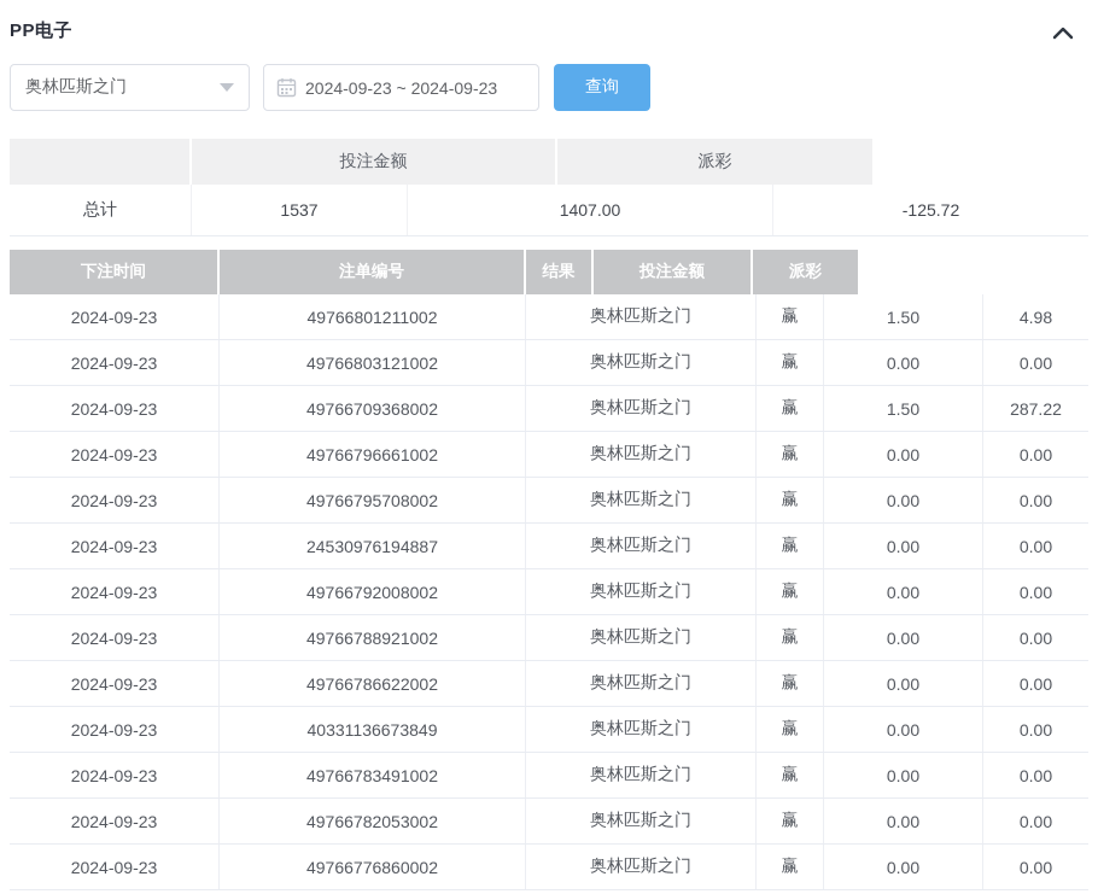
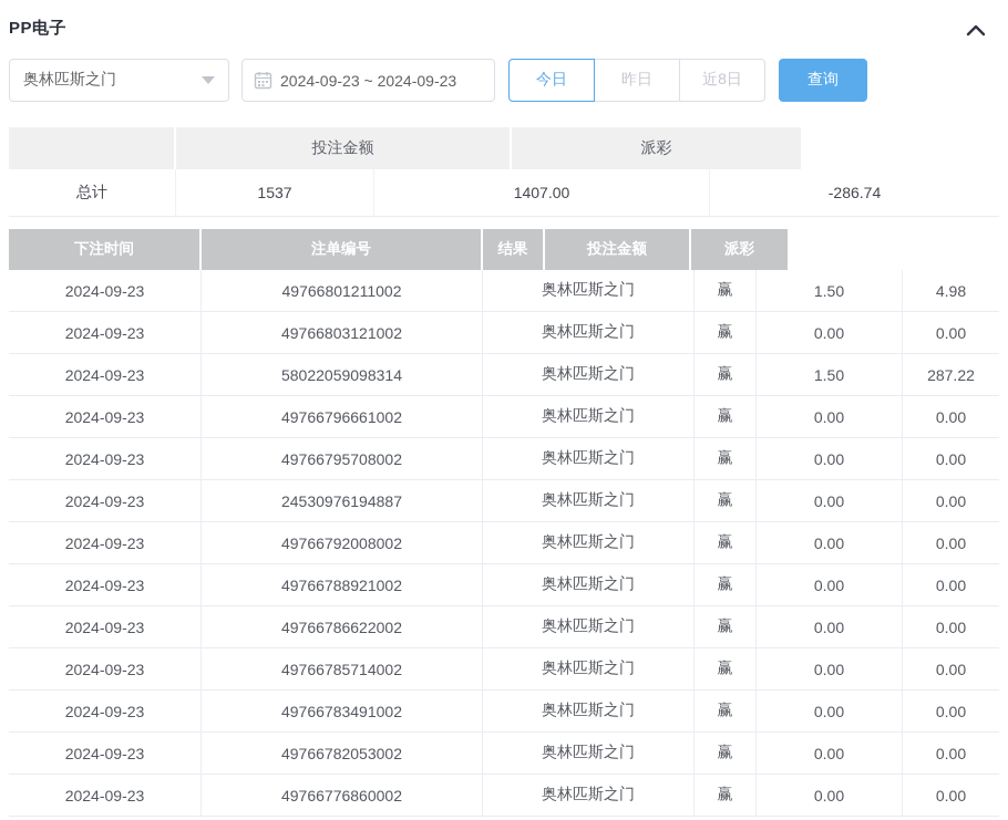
  PP电子
  奥林匹斯之门
  2024-09-23 ~ 2024-09-23
+ 今日
+ 昨日
+ 近8日
  查询
  投注金额
  派彩
  总计
  1537
  1407.00
- -125.72
+ -286.74
  下注时间
  注单编号
  结果
  投注金额
  派彩
  2024-09-23
  49766801211002
  奥林匹斯之门
  赢
  1.50
  4.98
  2024-09-23
  49766803121002
  奥林匹斯之门
  赢
  0.00
  0.00
  2024-09-23
- 49766709368002
+ 58022059098314
  奥林匹斯之门
  赢
  1.50
  287.22
  2024-09-23
  49766796661002
  奥林匹斯之门
  赢
  0.00
  0.00
  2024-09-23
  49766795708002
  奥林匹斯之门
  赢
  0.00
  0.00
  2024-09-23
  24530976194887
  奥林匹斯之门
  赢
  0.00
  0.00
  2024-09-23
  49766792008002
  奥林匹斯之门
  赢
  0.00
  0.00
  2024-09-23
  49766788921002
  奥林匹斯之门
  赢
  0.00
  0.00
  2024-09-23
  49766786622002
  奥林匹斯之门
  赢
  0.00
  0.00
  2024-09-23
- 40331136673849
+ 49766785714002
  奥林匹斯之门
  赢
  0.00
  0.00
  2024-09-23
  49766783491002
  奥林匹斯之门
  赢
  0.00
  0.00
  2024-09-23
  49766782053002
  奥林匹斯之门
  赢
  0.00
  0.00
  2024-09-23
  49766776860002
  奥林匹斯之门
  赢
  0.00
  0.00
